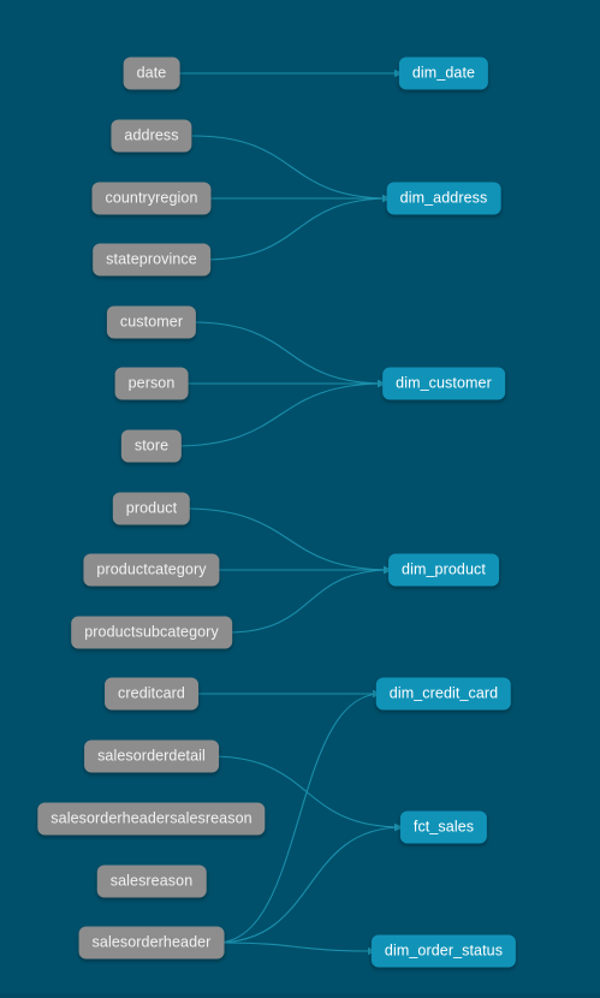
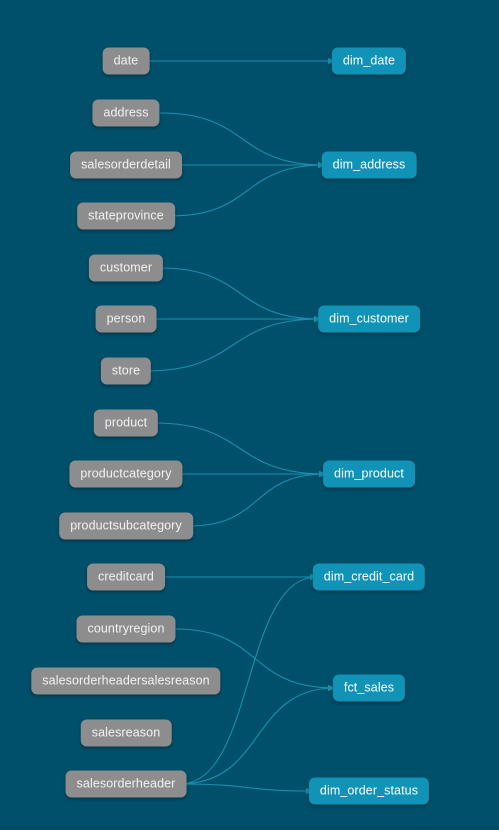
  date
  address
- countryregion
+ salesorderdetail
  stateprovince
  customer
  person
  store
  product
  productcategory
  productsubcategory
  creditcard
- salesorderdetail
+ countryregion
  salesorderheadersalesreason
  salesreason
  salesorderheader
  dim_date
  dim_address
  dim_customer
  dim_product
  dim_credit_card
  fct_sales
  dim_order_status
